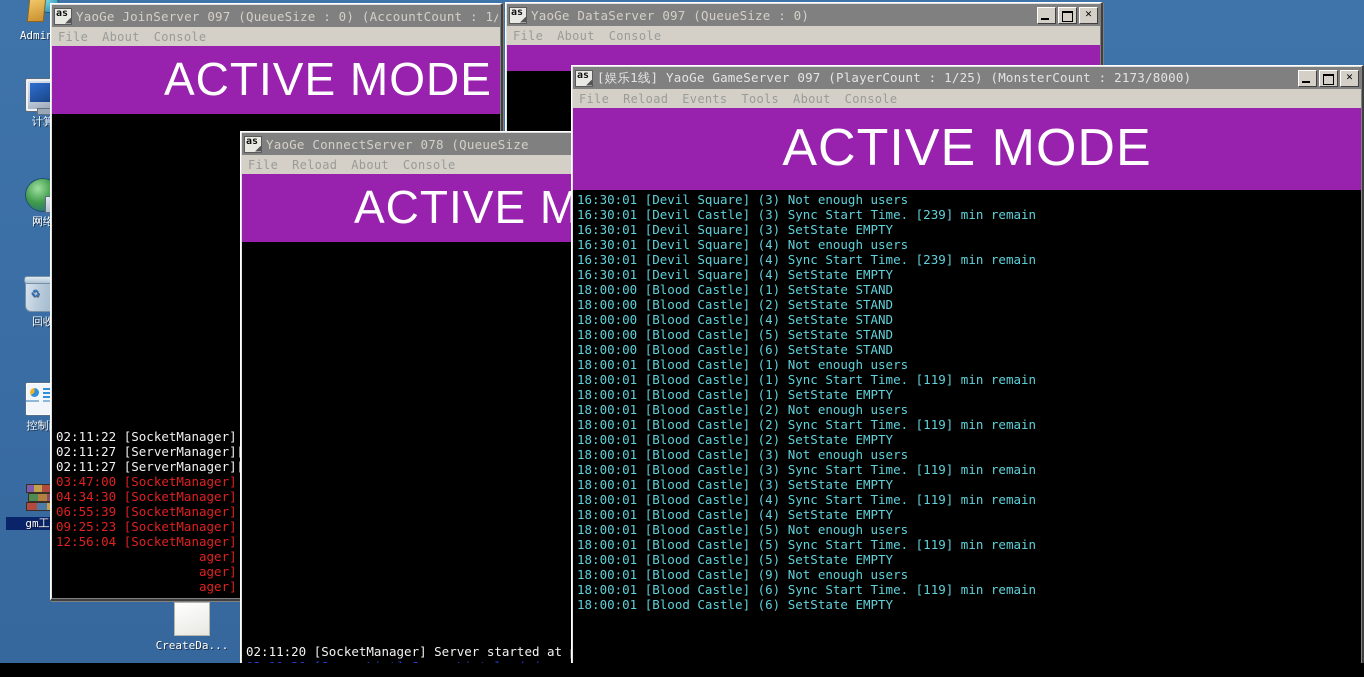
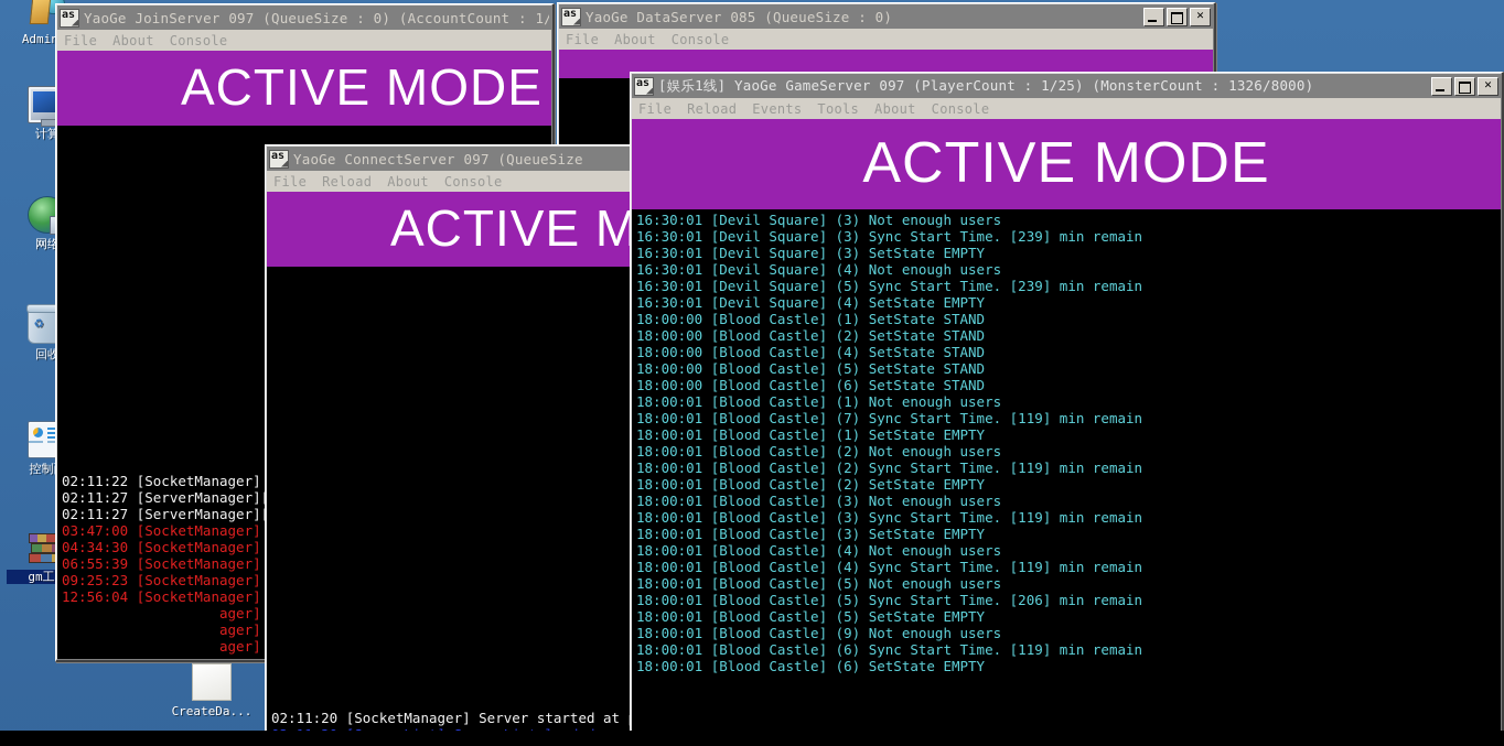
  计算
  网络
  回收
  gm工
  CreateDa...
  YaoGe JoinServer 097 (QueueSize : 0) (AccountCount : 1/
  File
  About
  Console
  ACTIVE MODE
  02:11:22 [SocketManager]
  02:11:27 [ServerManager]
  02:11:27 [ServerManager]
  03:47:00 [SocketManager]
  04:34:30 [SocketManager]
  06:55:39 [SocketManager]
  09:25:23 [SocketManager]
  12:56:04 [SocketManager]
  ager]
  ager]
  ager]
- YaoGe DataServer 097 (QueueSize : 0)
+ YaoGe DataServer 085 (QueueSize : 0)
  ✕
  File
  About
  Console
- YaoGe ConnectServer 078 (QueueSize
+ YaoGe ConnectServer 097 (QueueSize
  File
  Reload
  About
  Console
  ACTIVE M
  02:11:20 [SocketManager] Server started at
- [娱乐1线] YaoGe GameServer 097 (PlayerCount : 1/25) (MonsterCount : 2173/8000)
+ [娱乐1线] YaoGe GameServer 097 (PlayerCount : 1/25) (MonsterCount : 1326/8000)
  ✕
  File
  Reload
  Events
  Tools
  About
  Console
  ACTIVE MODE
  16:30:01 [Devil Square] (3) Not enough users
- 16:30:01 [Devil Castle] (3) Sync Start Time. [239] min remain
+ 16:30:01 [Devil Square] (3) Sync Start Time. [239] min remain
  16:30:01 [Devil Square] (3) SetState EMPTY
  16:30:01 [Devil Square] (4) Not enough users
- 16:30:01 [Devil Square] (4) Sync Start Time. [239] min remain
+ 16:30:01 [Devil Square] (5) Sync Start Time. [239] min remain
  16:30:01 [Devil Square] (4) SetState EMPTY
  18:00:00 [Blood Castle] (1) SetState STAND
  18:00:00 [Blood Castle] (2) SetState STAND
  18:00:00 [Blood Castle] (4) SetState STAND
  18:00:00 [Blood Castle] (5) SetState STAND
  18:00:00 [Blood Castle] (6) SetState STAND
  18:00:01 [Blood Castle] (1) Not enough users
- 18:00:01 [Blood Castle] (1) Sync Start Time. [119] min remain
+ 18:00:01 [Blood Castle] (7) Sync Start Time. [119] min remain
  18:00:01 [Blood Castle] (1) SetState EMPTY
  18:00:01 [Blood Castle] (2) Not enough users
  18:00:01 [Blood Castle] (2) Sync Start Time. [119] min remain
  18:00:01 [Blood Castle] (2) SetState EMPTY
  18:00:01 [Blood Castle] (3) Not enough users
  18:00:01 [Blood Castle] (3) Sync Start Time. [119] min remain
  18:00:01 [Blood Castle] (3) SetState EMPTY
+ 18:00:01 [Blood Castle] (4) Not enough users
  18:00:01 [Blood Castle] (4) Sync Start Time. [119] min remain
- 18:00:01 [Blood Castle] (4) SetState EMPTY
  18:00:01 [Blood Castle] (5) Not enough users
- 18:00:01 [Blood Castle] (5) Sync Start Time. [119] min remain
+ 18:00:01 [Blood Castle] (5) Sync Start Time. [206] min remain
  18:00:01 [Blood Castle] (5) SetState EMPTY
  18:00:01 [Blood Castle] (9) Not enough users
  18:00:01 [Blood Castle] (6) Sync Start Time. [119] min remain
  18:00:01 [Blood Castle] (6) SetState EMPTY
